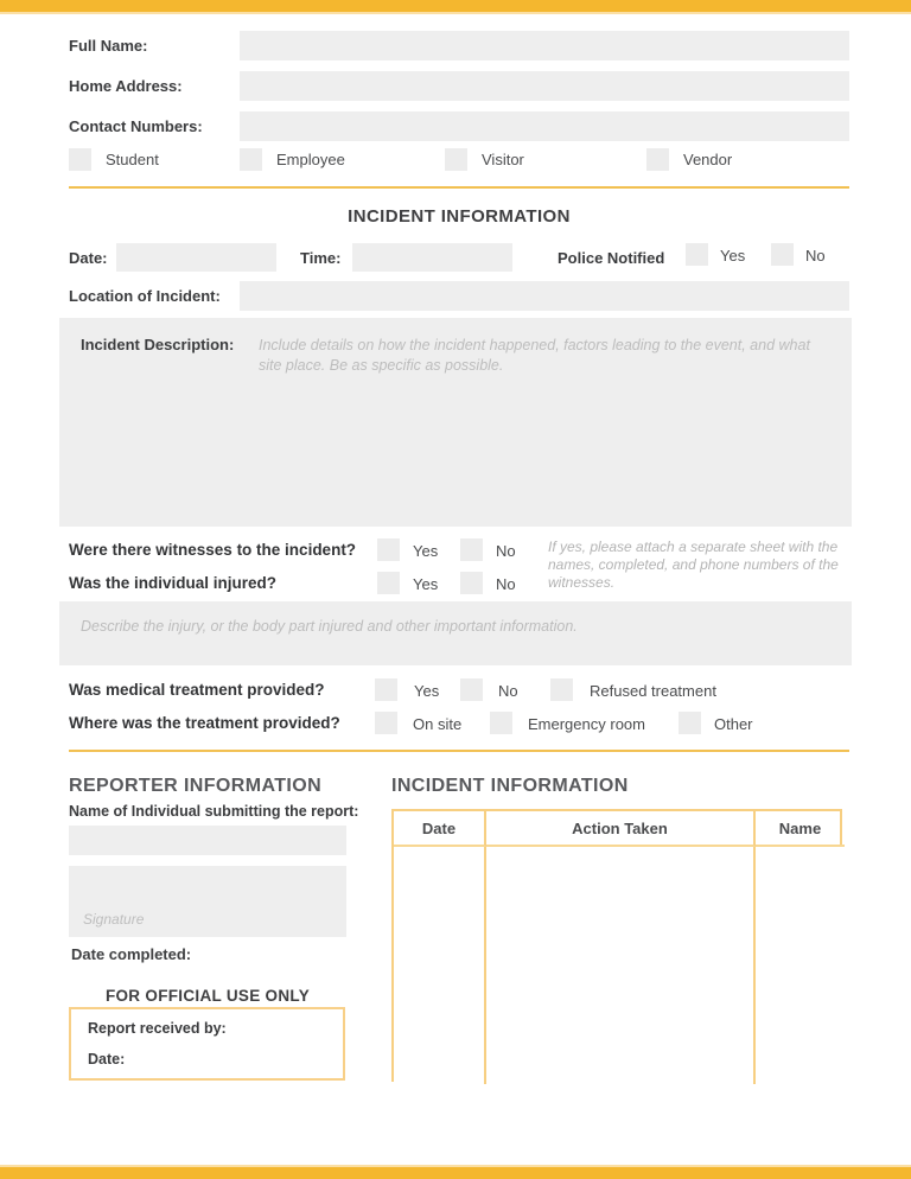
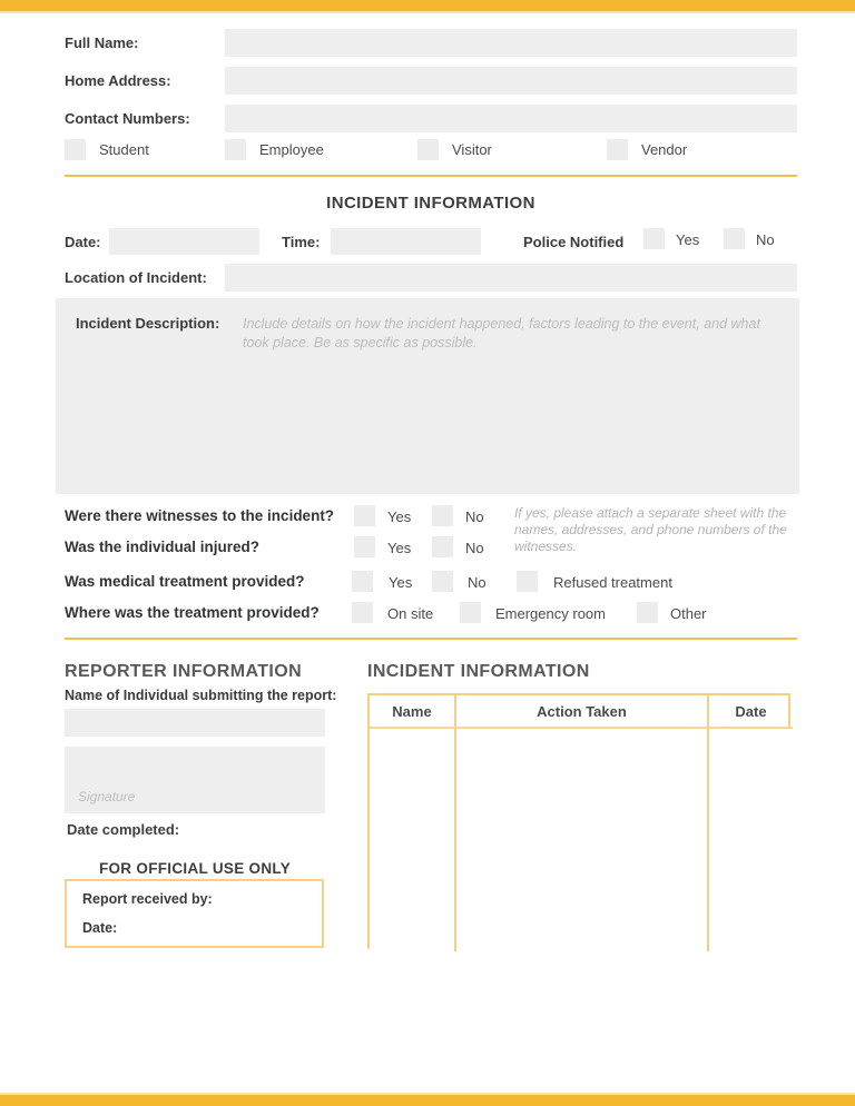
  Full Name:
  Home Address:
  Contact Numbers:
  Student
  Employee
  Visitor
  Vendor
  INCIDENT INFORMATION
  Date:
  Time:
  Police Notified
  Yes
  No
  Location of Incident:
  Incident Description:
- Include details on how the incident happened, factors leading to the event, and what site place. Be as specific as possible.
+ Include details on how the incident happened, factors leading to the event, and what took place. Be as specific as possible.
  Were there witnesses to the incident?
  Yes
  No
- If yes, please attach a separate sheet with the names, completed, and phone numbers of the witnesses.
+ If yes, please attach a separate sheet with the names, addresses, and phone numbers of the witnesses.
  Was the individual injured?
  Yes
  No
- Describe the injury, or the body part injured and other important information.
  Was medical treatment provided?
  Yes
  No
  Refused treatment
  Where was the treatment provided?
  On site
  Emergency room
  Other
  REPORTER INFORMATION
  Name of Individual submitting the report:
  Signature
  Date completed:
  FOR OFFICIAL USE ONLY
  Report received by:
  Date:
  INCIDENT INFORMATION
- Date
+ Name
  Action Taken
- Name
+ Date
